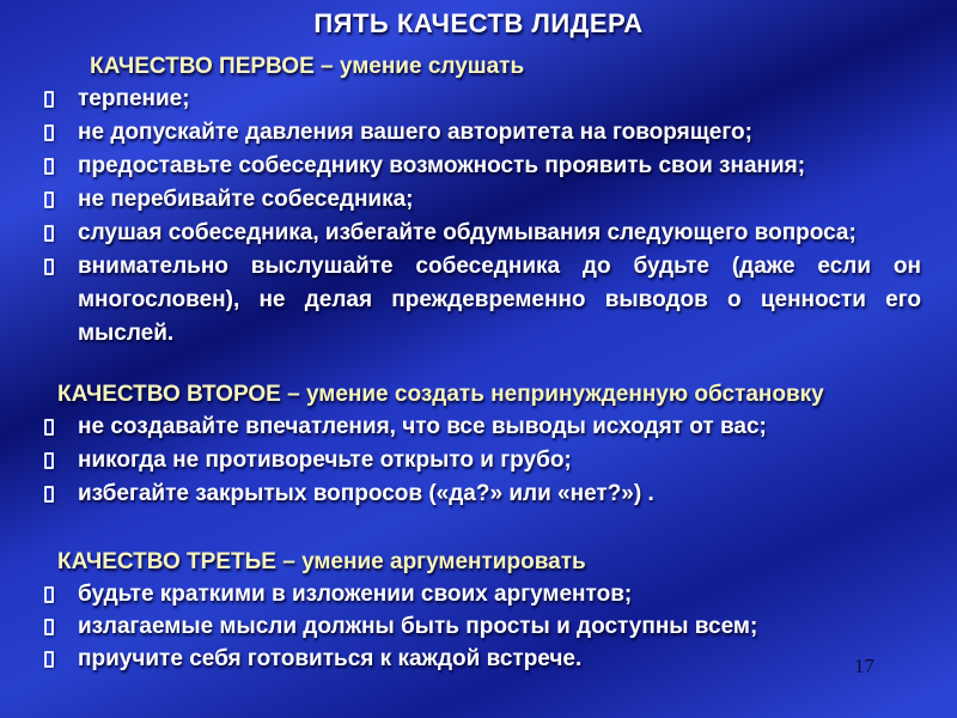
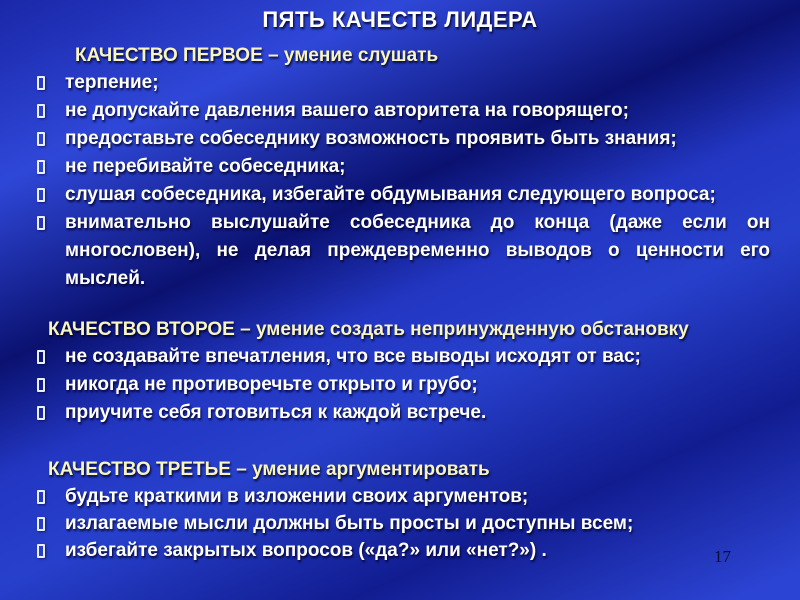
  ПЯТЬ КАЧЕСТВ ЛИДЕРА
  КАЧЕСТВО ПЕРВОЕ – умение слушать
  терпение;
  не допускайте давления вашего авторитета на говорящего;
- предоставьте собеседнику возможность проявить свои знания;
+ предоставьте собеседнику возможность проявить быть знания;
  не перебивайте собеседника;
  слушая собеседника, избегайте обдумывания следующего вопроса;
- внимательно выслушайте собеседника до будьте (даже если он
+ внимательно выслушайте собеседника до конца (даже если он
  многословен), не делая преждевременно выводов о ценности его
  мыслей.
  КАЧЕСТВО ВТОРОЕ – умение создать непринужденную обстановку
  не создавайте впечатления, что все выводы исходят от вас;
  никогда не противоречьте открыто и грубо;
- избегайте закрытых вопросов («да?» или «нет?») .
+ приучите себя готовиться к каждой встрече.
  КАЧЕСТВО ТРЕТЬЕ – умение аргументировать
  будьте краткими в изложении своих аргументов;
  излагаемые мысли должны быть просты и доступны всем;
- приучите себя готовиться к каждой встрече.
+ избегайте закрытых вопросов («да?» или «нет?») .
  17
